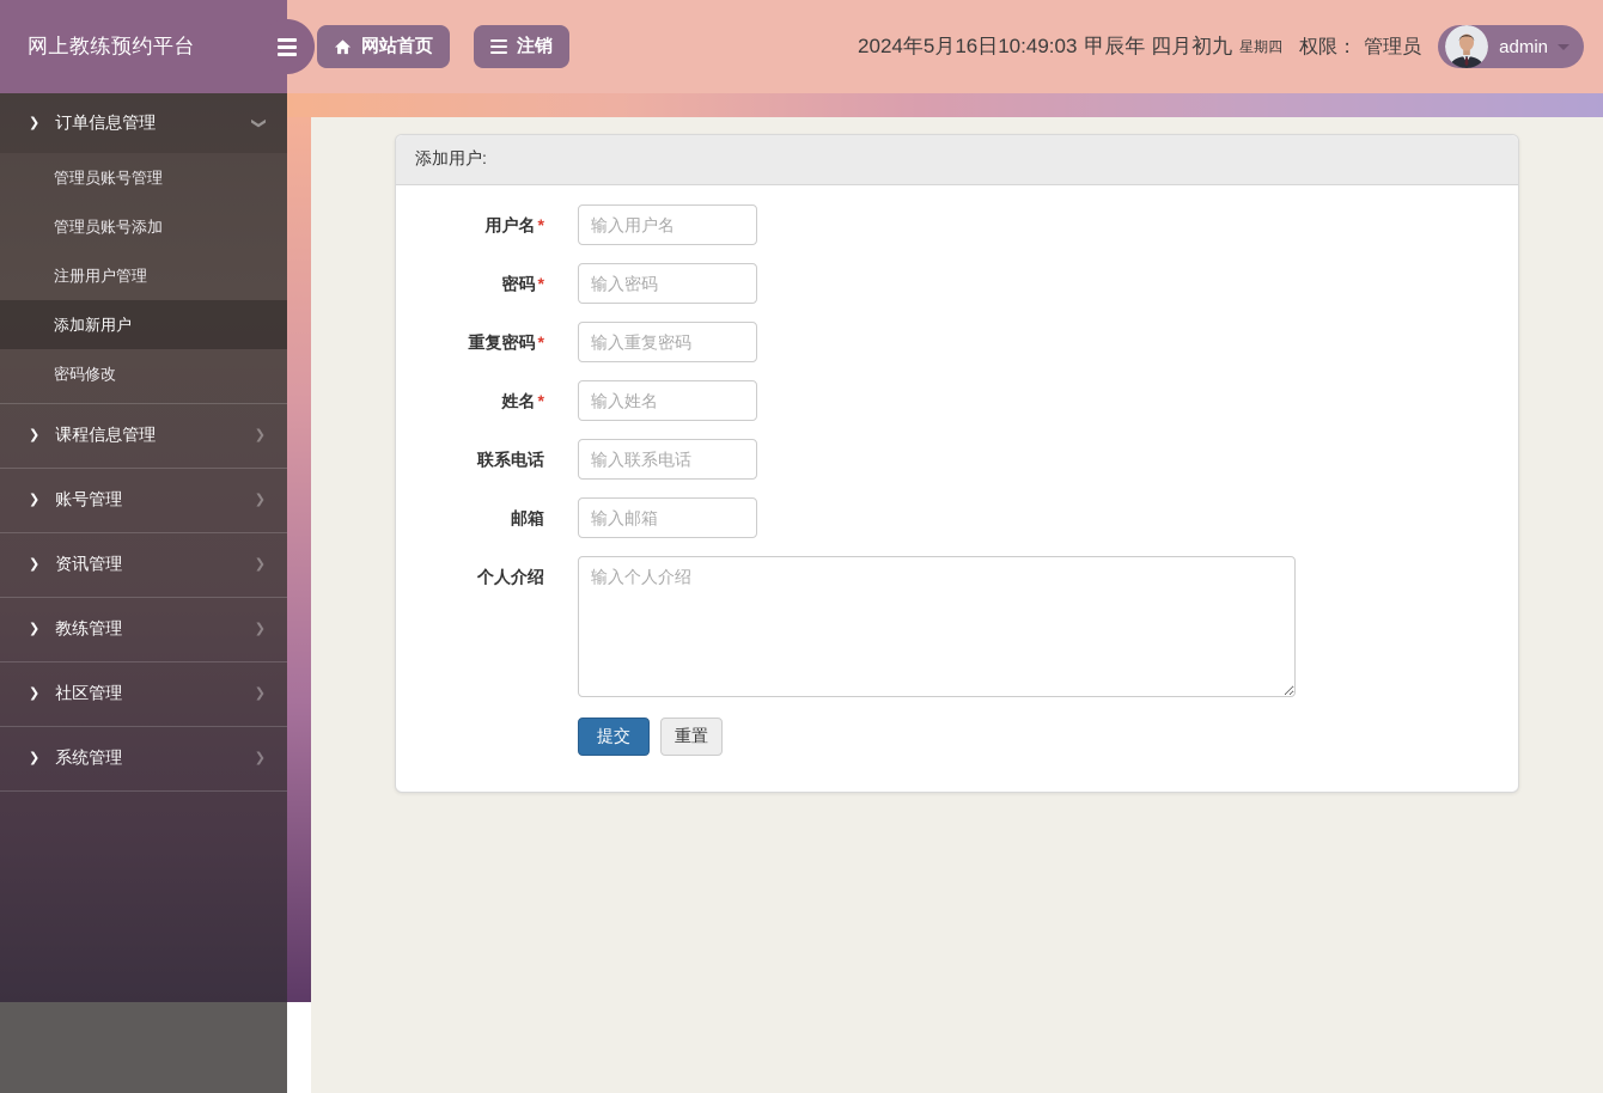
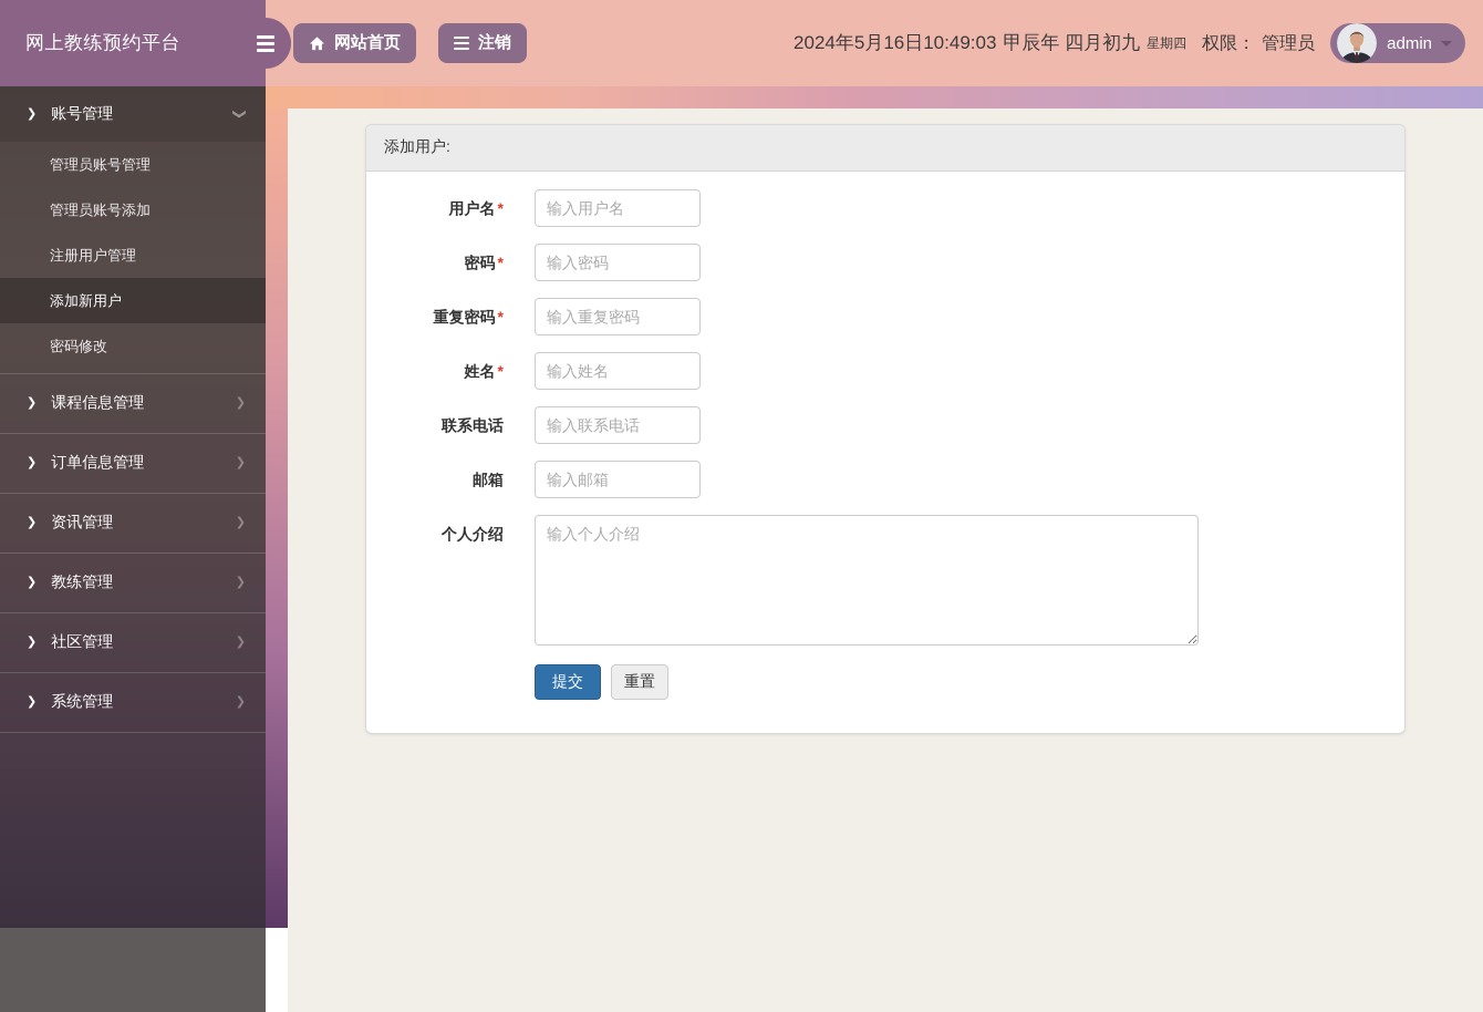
  ❯
- 订单信息管理
+ 账号管理
  管理员账号管理
  管理员账号添加
  注册用户管理
  添加新用户
  密码修改
  ❯
  课程信息管理
  ❯
  ❯
- 账号管理
+ 订单信息管理
  ❯
  ❯
  资讯管理
  ❯
  ❯
  教练管理
  ❯
  ❯
  社区管理
  ❯
  ❯
  系统管理
  ❯
  网上教练预约平台
  网站首页
  注销
  2024年5月16日10:49:03
  甲辰年 四月初九
  星期四
  权限：
  管理员
  admin
  添加用户:
  用户名 *
  输入用户名
  密码 *
  输入密码
  重复密码 *
  输入重复密码
  姓名 *
  输入姓名
  联系电话
  输入联系电话
  邮箱
  输入邮箱
  个人介绍
  输入个人介绍
  提交
  重置
